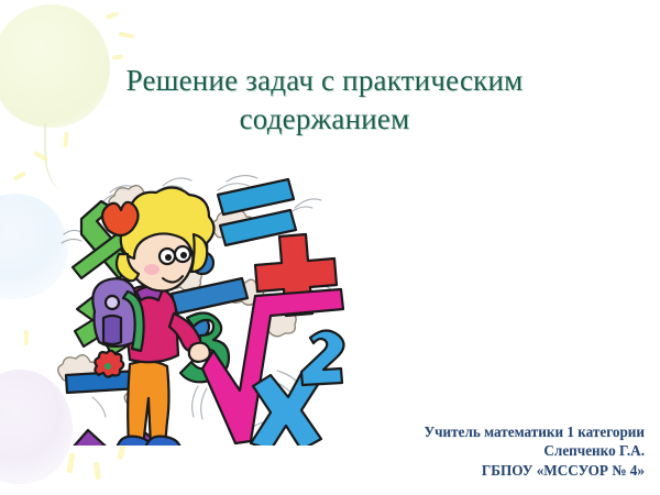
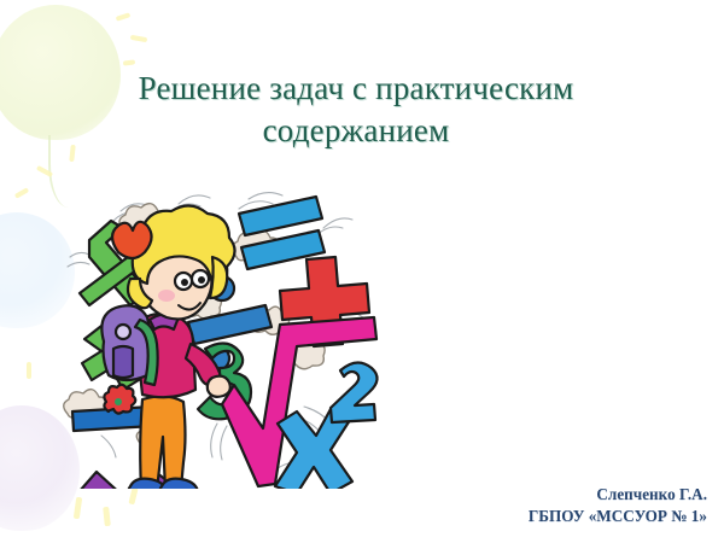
  Решение задач с практическим
  содержанием
- Учитель математики 1 категории
  Слепченко Г.А.
- ГБПОУ «МССУОР № 4»
+ ГБПОУ «МССУОР № 1»
